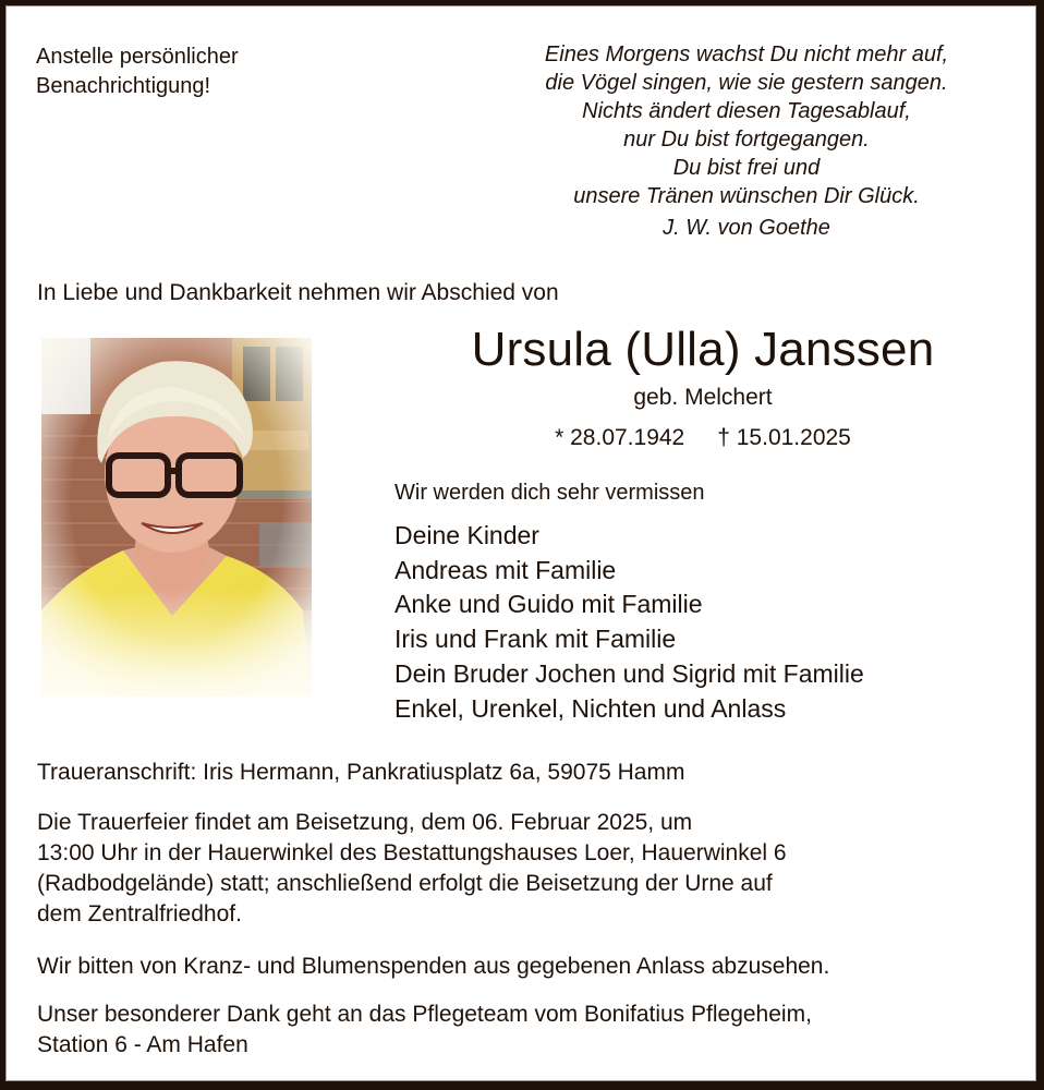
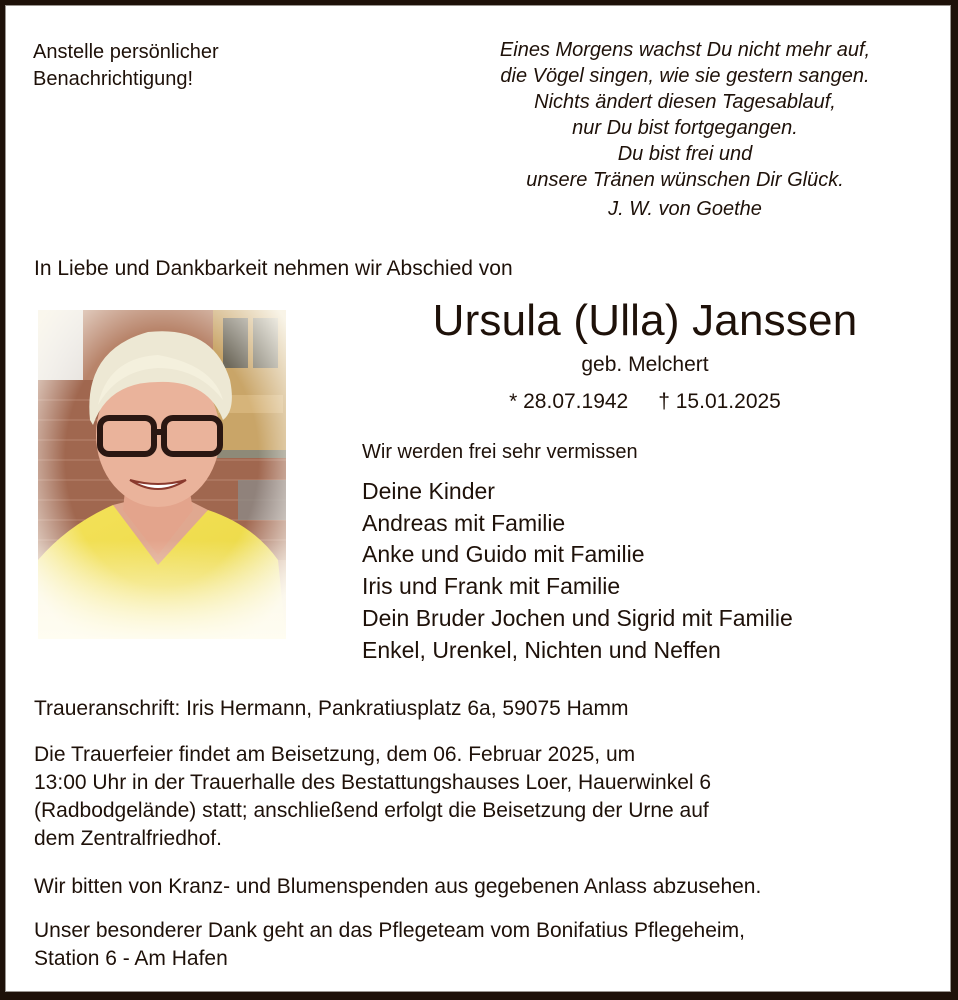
  Anstelle persönlicher
  Benachrichtigung!
  Eines Morgens wachst Du nicht mehr auf,
  die Vögel singen, wie sie gestern sangen.
  Nichts ändert diesen Tagesablauf,
  nur Du bist fortgegangen.
  Du bist frei und
  unsere Tränen wünschen Dir Glück.
  J. W. von Goethe
  In Liebe und Dankbarkeit nehmen wir Abschied von
  Ursula (Ulla) Janssen
  geb. Melchert
  * 28.07.1942 † 15.01.2025
- Wir werden dich sehr vermissen
+ Wir werden frei sehr vermissen
  Deine Kinder
  Andreas mit Familie
  Anke und Guido mit Familie
  Iris und Frank mit Familie
  Dein Bruder Jochen und Sigrid mit Familie
- Enkel, Urenkel, Nichten und Anlass
+ Enkel, Urenkel, Nichten und Neffen
  Traueranschrift: Iris Hermann, Pankratiusplatz 6a, 59075 Hamm
  Die Trauerfeier findet am Beisetzung, dem 06. Februar 2025, um
- 13:00 Uhr in der Hauerwinkel des Bestattungshauses Loer, Hauerwinkel 6
+ 13:00 Uhr in der Trauerhalle des Bestattungshauses Loer, Hauerwinkel 6
  (Radbodgelände) statt; anschließend erfolgt die Beisetzung der Urne auf
  dem Zentralfriedhof.
  Wir bitten von Kranz- und Blumenspenden aus gegebenen Anlass abzusehen.
  Unser besonderer Dank geht an das Pflegeteam vom Bonifatius Pflegeheim,
  Station 6 - Am Hafen
